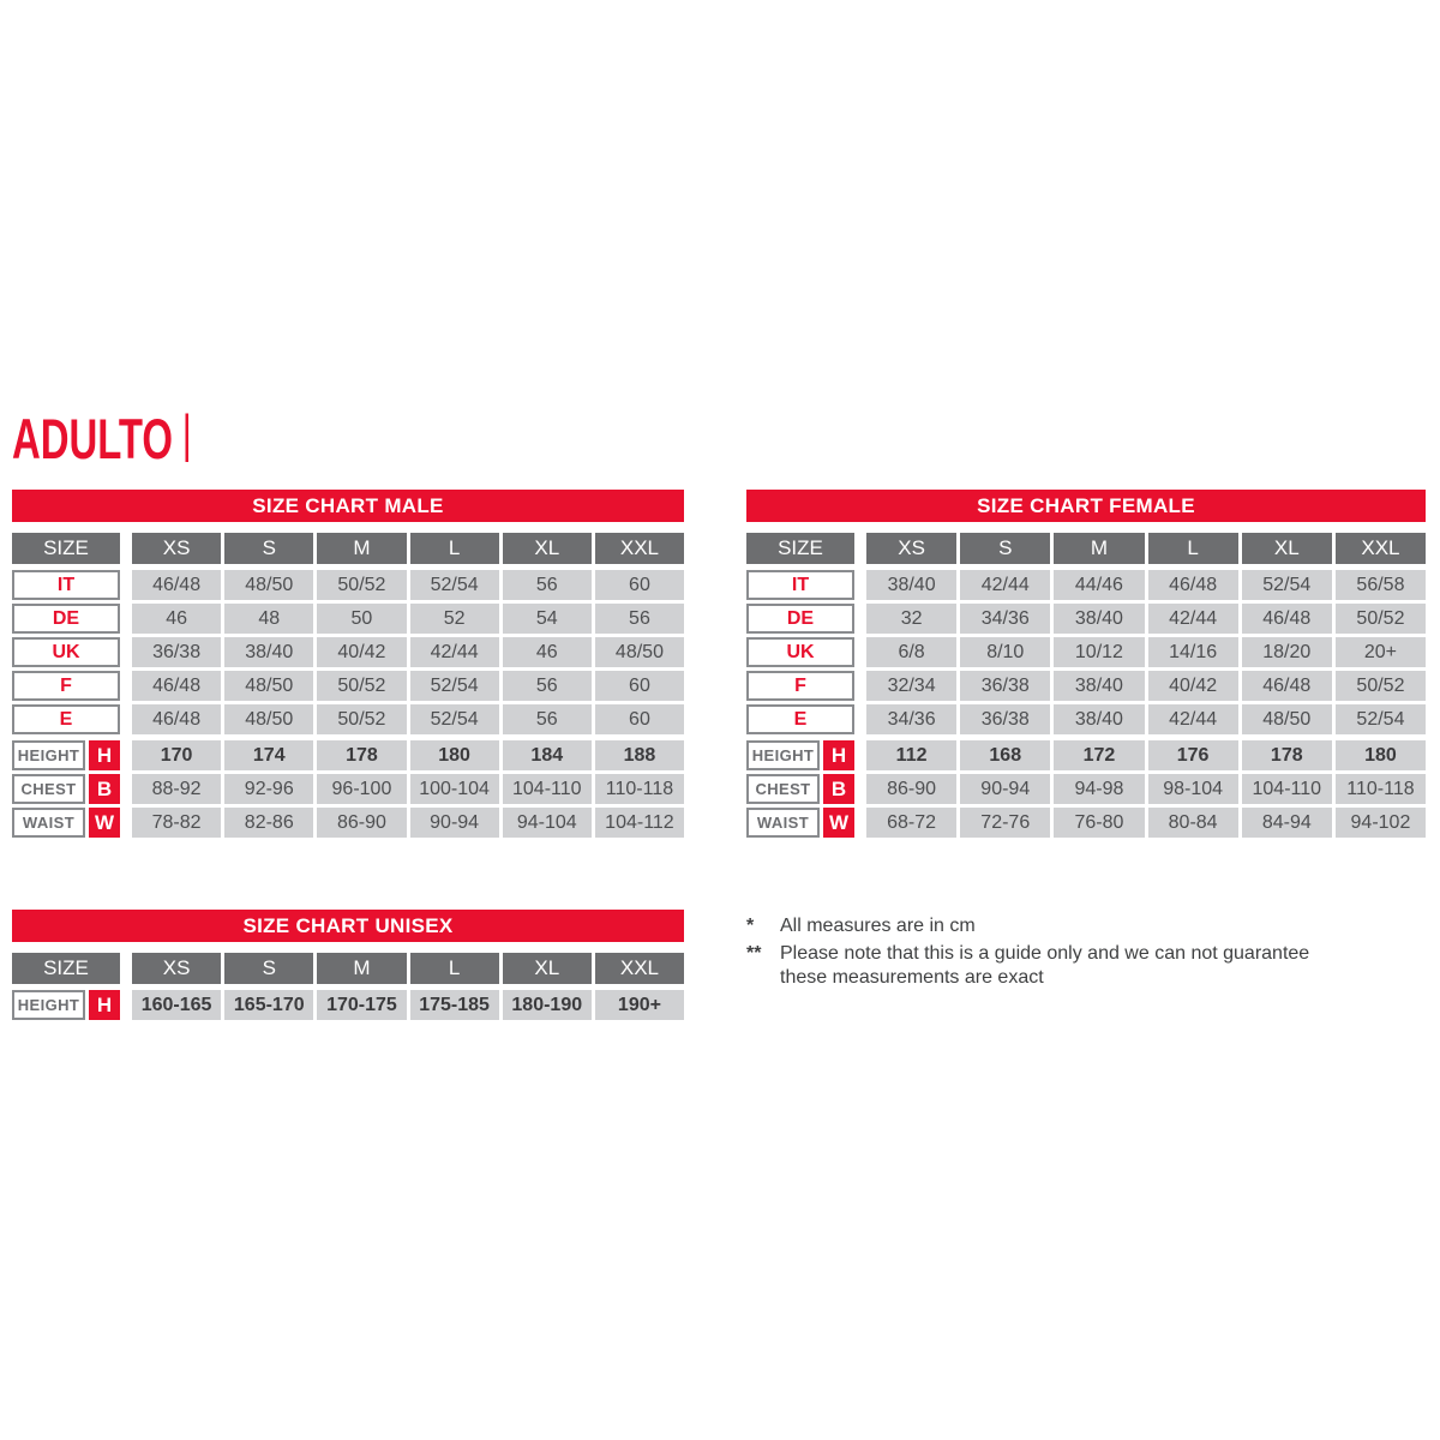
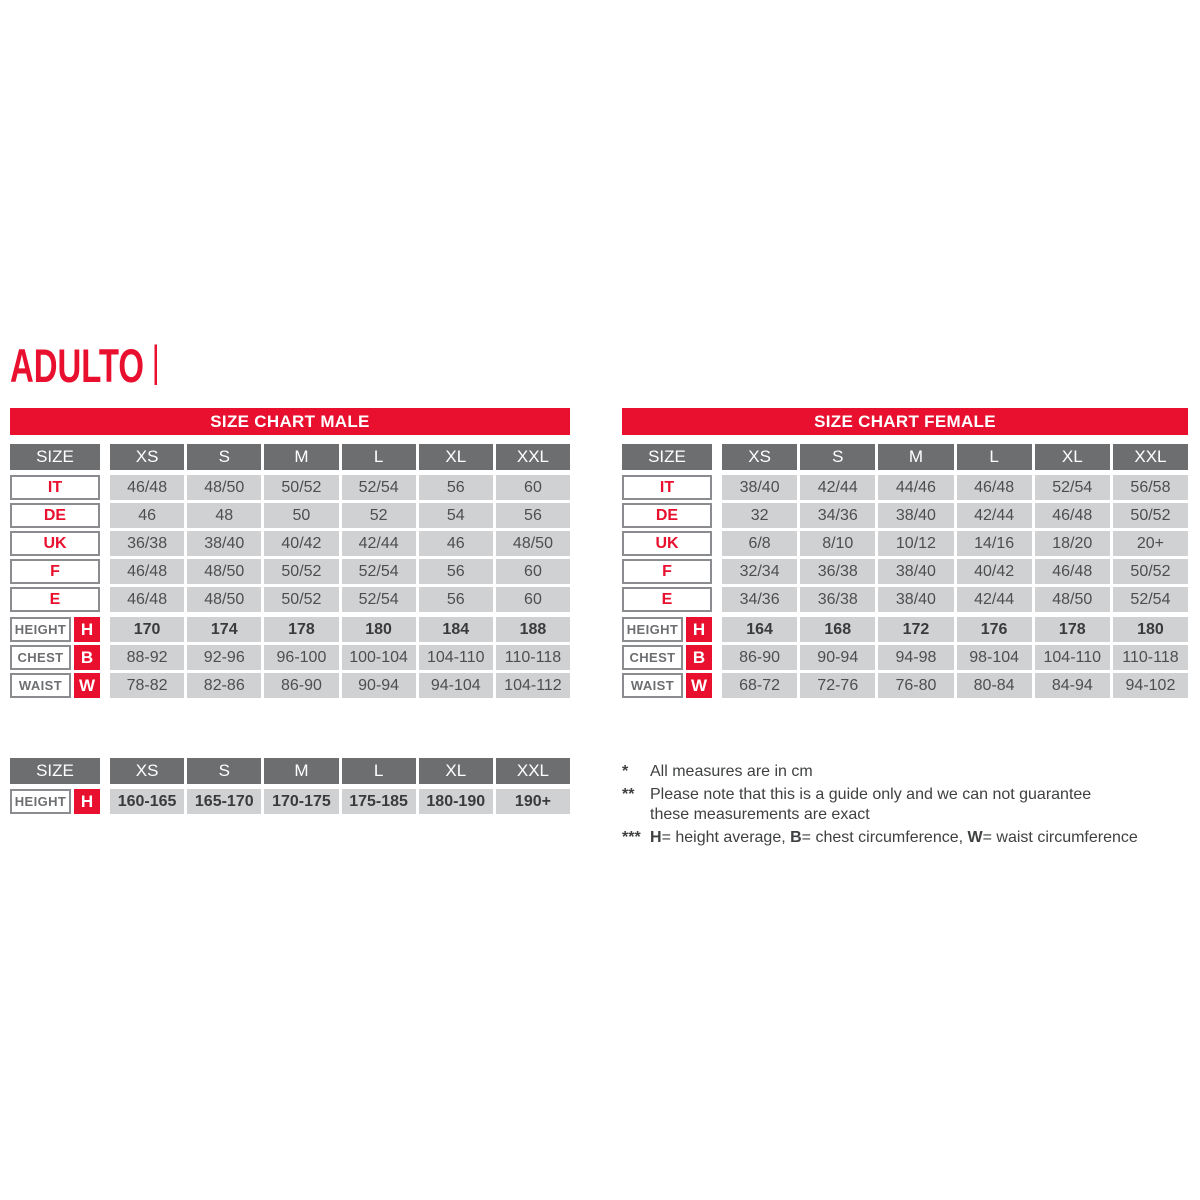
  ADULTO
  |
  SIZE CHART MALE
  SIZE
  XS
  S
  M
  L
  XL
  XXL
  IT
  46/48
  48/50
  50/52
  52/54
  56
  60
  DE
  46
  48
  50
  52
  54
  56
  UK
  36/38
  38/40
  40/42
  42/44
  46
  48/50
  F
  46/48
  48/50
  50/52
  52/54
  56
  60
  E
  46/48
  48/50
  50/52
  52/54
  56
  60
  HEIGHT
  H
  170
  174
  178
  180
  184
  188
  CHEST
  B
  88-92
  92-96
  96-100
  100-104
  104-110
  110-118
  WAIST
  W
  78-82
  82-86
  86-90
  90-94
  94-104
  104-112
  SIZE CHART FEMALE
  SIZE
  XS
  S
  M
  L
  XL
  XXL
  IT
  38/40
  42/44
  44/46
  46/48
  52/54
  56/58
  DE
  32
  34/36
  38/40
  42/44
  46/48
  50/52
  UK
  6/8
  8/10
  10/12
  14/16
  18/20
  20+
  F
  32/34
  36/38
  38/40
  40/42
  46/48
  50/52
  E
  34/36
  36/38
  38/40
  42/44
  48/50
  52/54
  HEIGHT
  H
- 112
+ 164
  168
  172
  176
  178
  180
  CHEST
  B
  86-90
  90-94
  94-98
  98-104
  104-110
  110-118
  WAIST
  W
  68-72
  72-76
  76-80
  80-84
  84-94
  94-102
- SIZE CHART UNISEX
  SIZE
  XS
  S
  M
  L
  XL
  XXL
  HEIGHT
  H
  160-165
  165-170
  170-175
  175-185
  180-190
  190+
  *
  All measures are in cm
  **
  Please note that this is a guide only and we can not guarantee
  these measurements are exact
+ ***
+ H= height average, B= chest circumference, W= waist circumference
